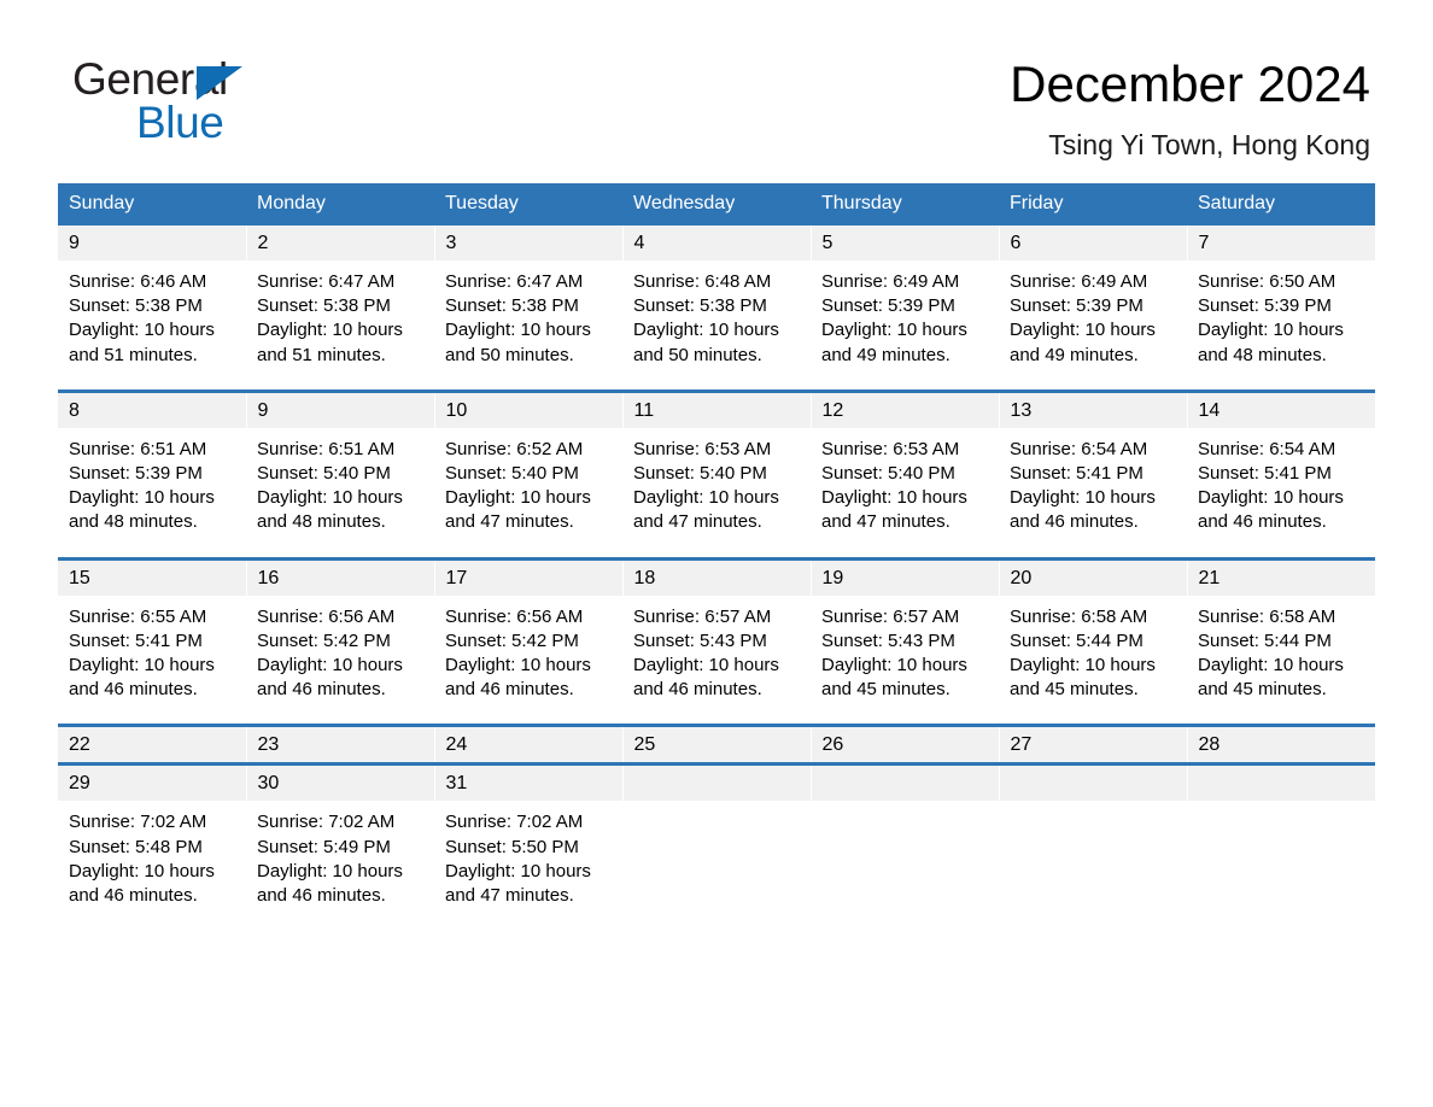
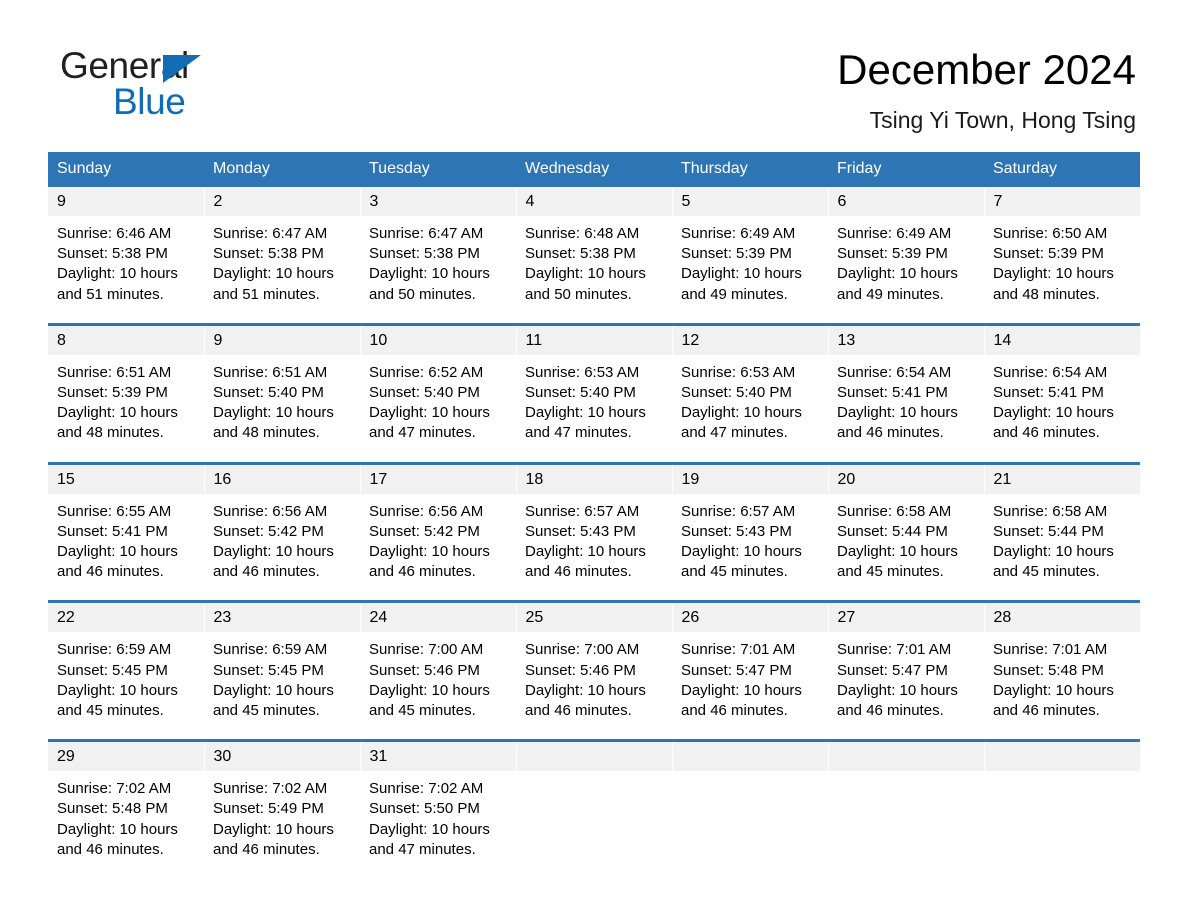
  General
  Blue
  December 2024
- Tsing Yi Town, Hong Kong
+ Tsing Yi Town, Hong Tsing
  Sunday	Monday	Tuesday	Wednesday	Thursday	Friday	Saturday
  9	2	3	4	5	6	7
  Sunrise: 6:46 AM Sunset: 5:38 PM Daylight: 10 hours and 51 minutes.	Sunrise: 6:47 AM Sunset: 5:38 PM Daylight: 10 hours and 51 minutes.	Sunrise: 6:47 AM Sunset: 5:38 PM Daylight: 10 hours and 50 minutes.	Sunrise: 6:48 AM Sunset: 5:38 PM Daylight: 10 hours and 50 minutes.	Sunrise: 6:49 AM Sunset: 5:39 PM Daylight: 10 hours and 49 minutes.	Sunrise: 6:49 AM Sunset: 5:39 PM Daylight: 10 hours and 49 minutes.	Sunrise: 6:50 AM Sunset: 5:39 PM Daylight: 10 hours and 48 minutes.
  8	9	10	11	12	13	14
  Sunrise: 6:51 AM Sunset: 5:39 PM Daylight: 10 hours and 48 minutes.	Sunrise: 6:51 AM Sunset: 5:40 PM Daylight: 10 hours and 48 minutes.	Sunrise: 6:52 AM Sunset: 5:40 PM Daylight: 10 hours and 47 minutes.	Sunrise: 6:53 AM Sunset: 5:40 PM Daylight: 10 hours and 47 minutes.	Sunrise: 6:53 AM Sunset: 5:40 PM Daylight: 10 hours and 47 minutes.	Sunrise: 6:54 AM Sunset: 5:41 PM Daylight: 10 hours and 46 minutes.	Sunrise: 6:54 AM Sunset: 5:41 PM Daylight: 10 hours and 46 minutes.
  15	16	17	18	19	20	21
  Sunrise: 6:55 AM Sunset: 5:41 PM Daylight: 10 hours and 46 minutes.	Sunrise: 6:56 AM Sunset: 5:42 PM Daylight: 10 hours and 46 minutes.	Sunrise: 6:56 AM Sunset: 5:42 PM Daylight: 10 hours and 46 minutes.	Sunrise: 6:57 AM Sunset: 5:43 PM Daylight: 10 hours and 46 minutes.	Sunrise: 6:57 AM Sunset: 5:43 PM Daylight: 10 hours and 45 minutes.	Sunrise: 6:58 AM Sunset: 5:44 PM Daylight: 10 hours and 45 minutes.	Sunrise: 6:58 AM Sunset: 5:44 PM Daylight: 10 hours and 45 minutes.
  22	23	24	25	26	27	28
+ Sunrise: 6:59 AM Sunset: 5:45 PM Daylight: 10 hours and 45 minutes.	Sunrise: 6:59 AM Sunset: 5:45 PM Daylight: 10 hours and 45 minutes.	Sunrise: 7:00 AM Sunset: 5:46 PM Daylight: 10 hours and 45 minutes.	Sunrise: 7:00 AM Sunset: 5:46 PM Daylight: 10 hours and 46 minutes.	Sunrise: 7:01 AM Sunset: 5:47 PM Daylight: 10 hours and 46 minutes.	Sunrise: 7:01 AM Sunset: 5:47 PM Daylight: 10 hours and 46 minutes.	Sunrise: 7:01 AM Sunset: 5:48 PM Daylight: 10 hours and 46 minutes.
  29	30	31
  Sunrise: 7:02 AM Sunset: 5:48 PM Daylight: 10 hours and 46 minutes.	Sunrise: 7:02 AM Sunset: 5:49 PM Daylight: 10 hours and 46 minutes.	Sunrise: 7:02 AM Sunset: 5:50 PM Daylight: 10 hours and 47 minutes.
